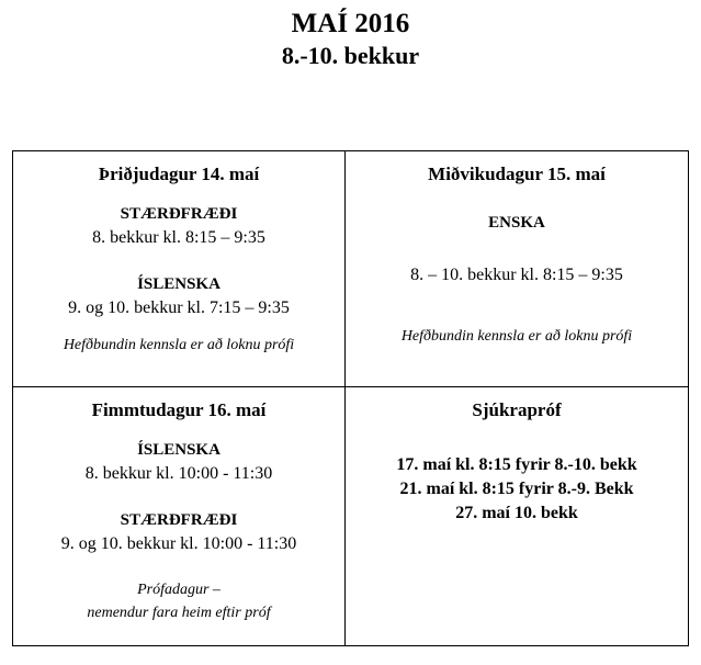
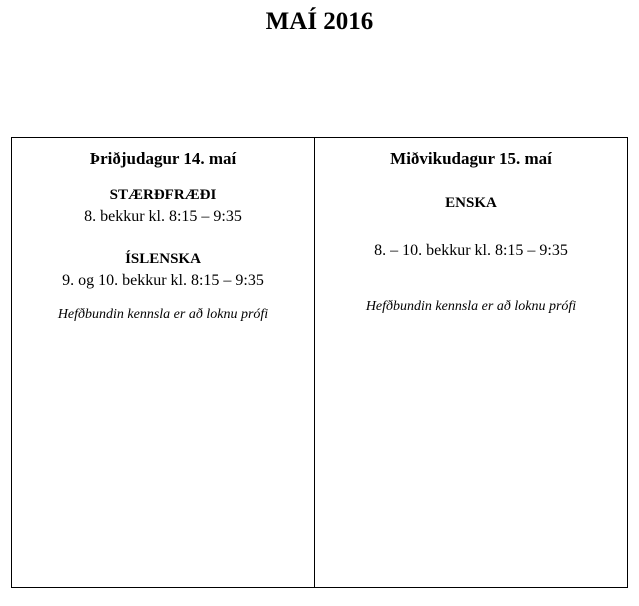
  MAÍ 2016
- 8.-10. bekkur
- Þriðjudagur 14. maí STÆRÐFRÆÐI 8. bekkur kl. 8:15 – 9:35 ÍSLENSKA 9. og 10. bekkur kl. 7:15 – 9:35 Hefðbundin kennsla er að loknu prófi	Miðvikudagur 15. maí ENSKA 8. – 10. bekkur kl. 8:15 – 9:35 Hefðbundin kennsla er að loknu prófi
+ Þriðjudagur 14. maí STÆRÐFRÆÐI 8. bekkur kl. 8:15 – 9:35 ÍSLENSKA 9. og 10. bekkur kl. 8:15 – 9:35 Hefðbundin kennsla er að loknu prófi	Miðvikudagur 15. maí ENSKA 8. – 10. bekkur kl. 8:15 – 9:35 Hefðbundin kennsla er að loknu prófi
- Fimmtudagur 16. maí ÍSLENSKA 8. bekkur kl. 10:00 - 11:30 STÆRÐFRÆÐI 9. og 10. bekkur kl. 10:00 - 11:30 Prófadagur – nemendur fara heim eftir próf	Sjúkrapróf 17. maí kl. 8:15 fyrir 8.-10. bekk 21. maí kl. 8:15 fyrir 8.-9. Bekk 27. maí 10. bekk
